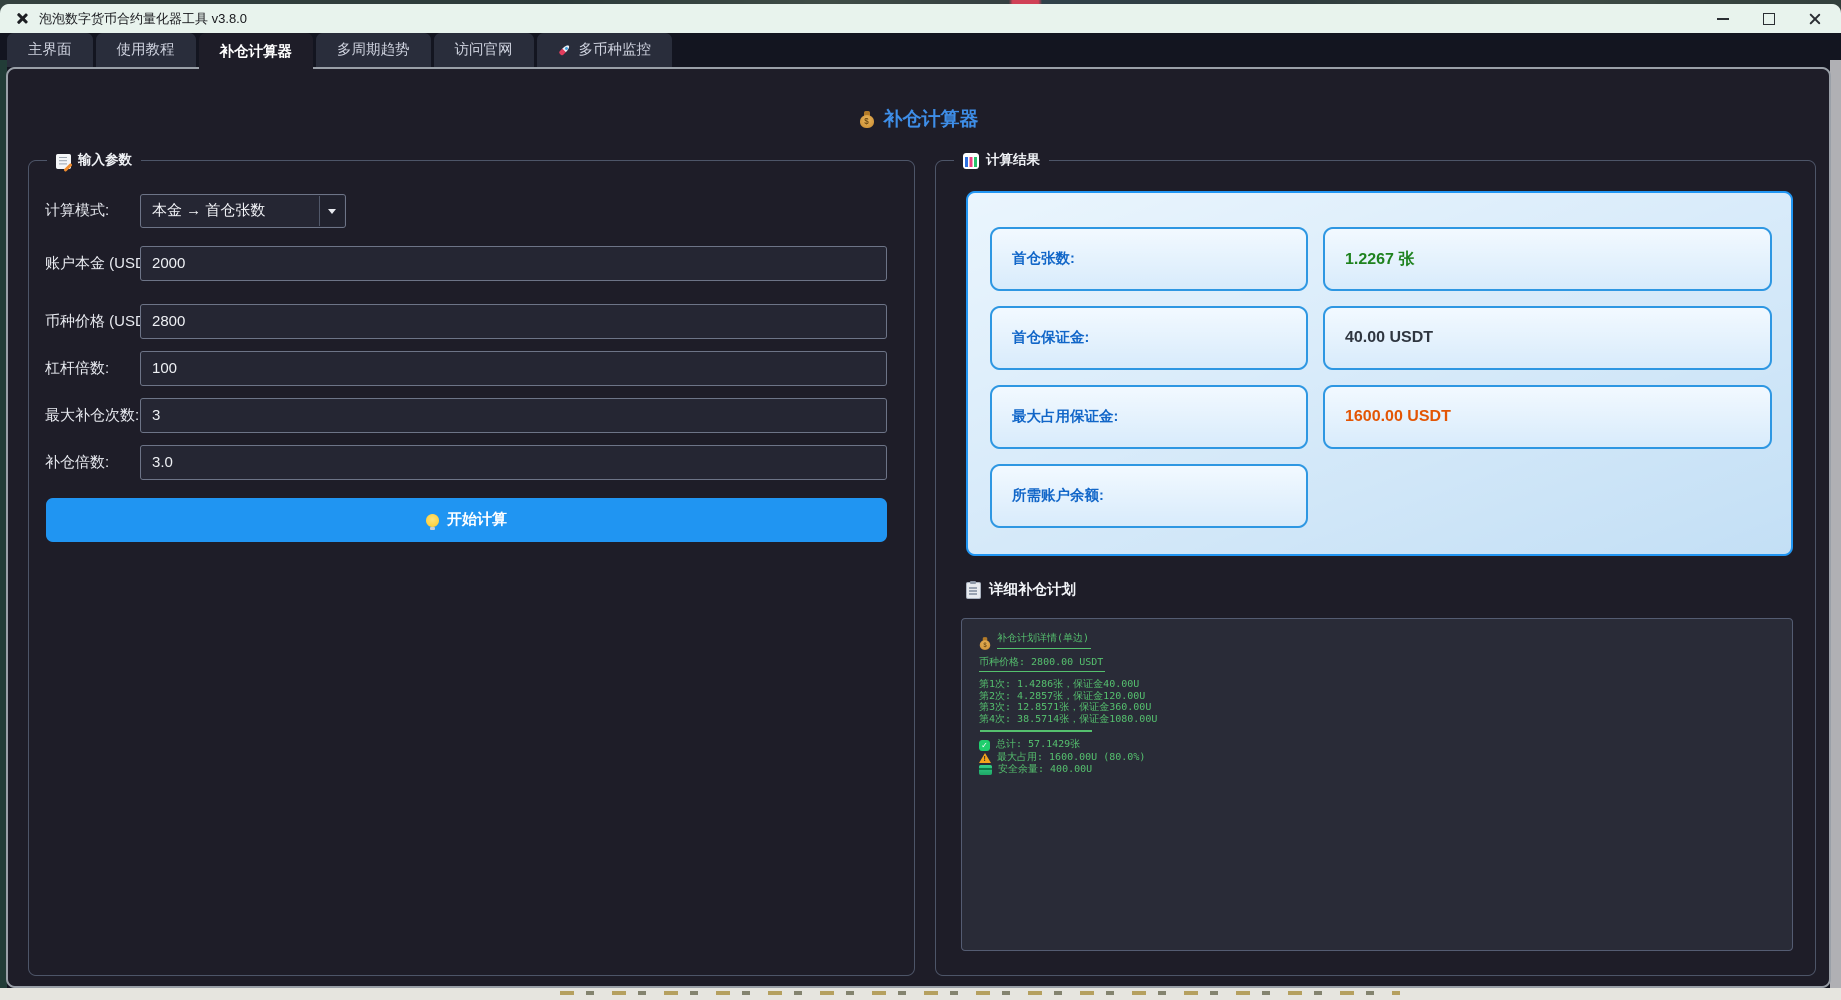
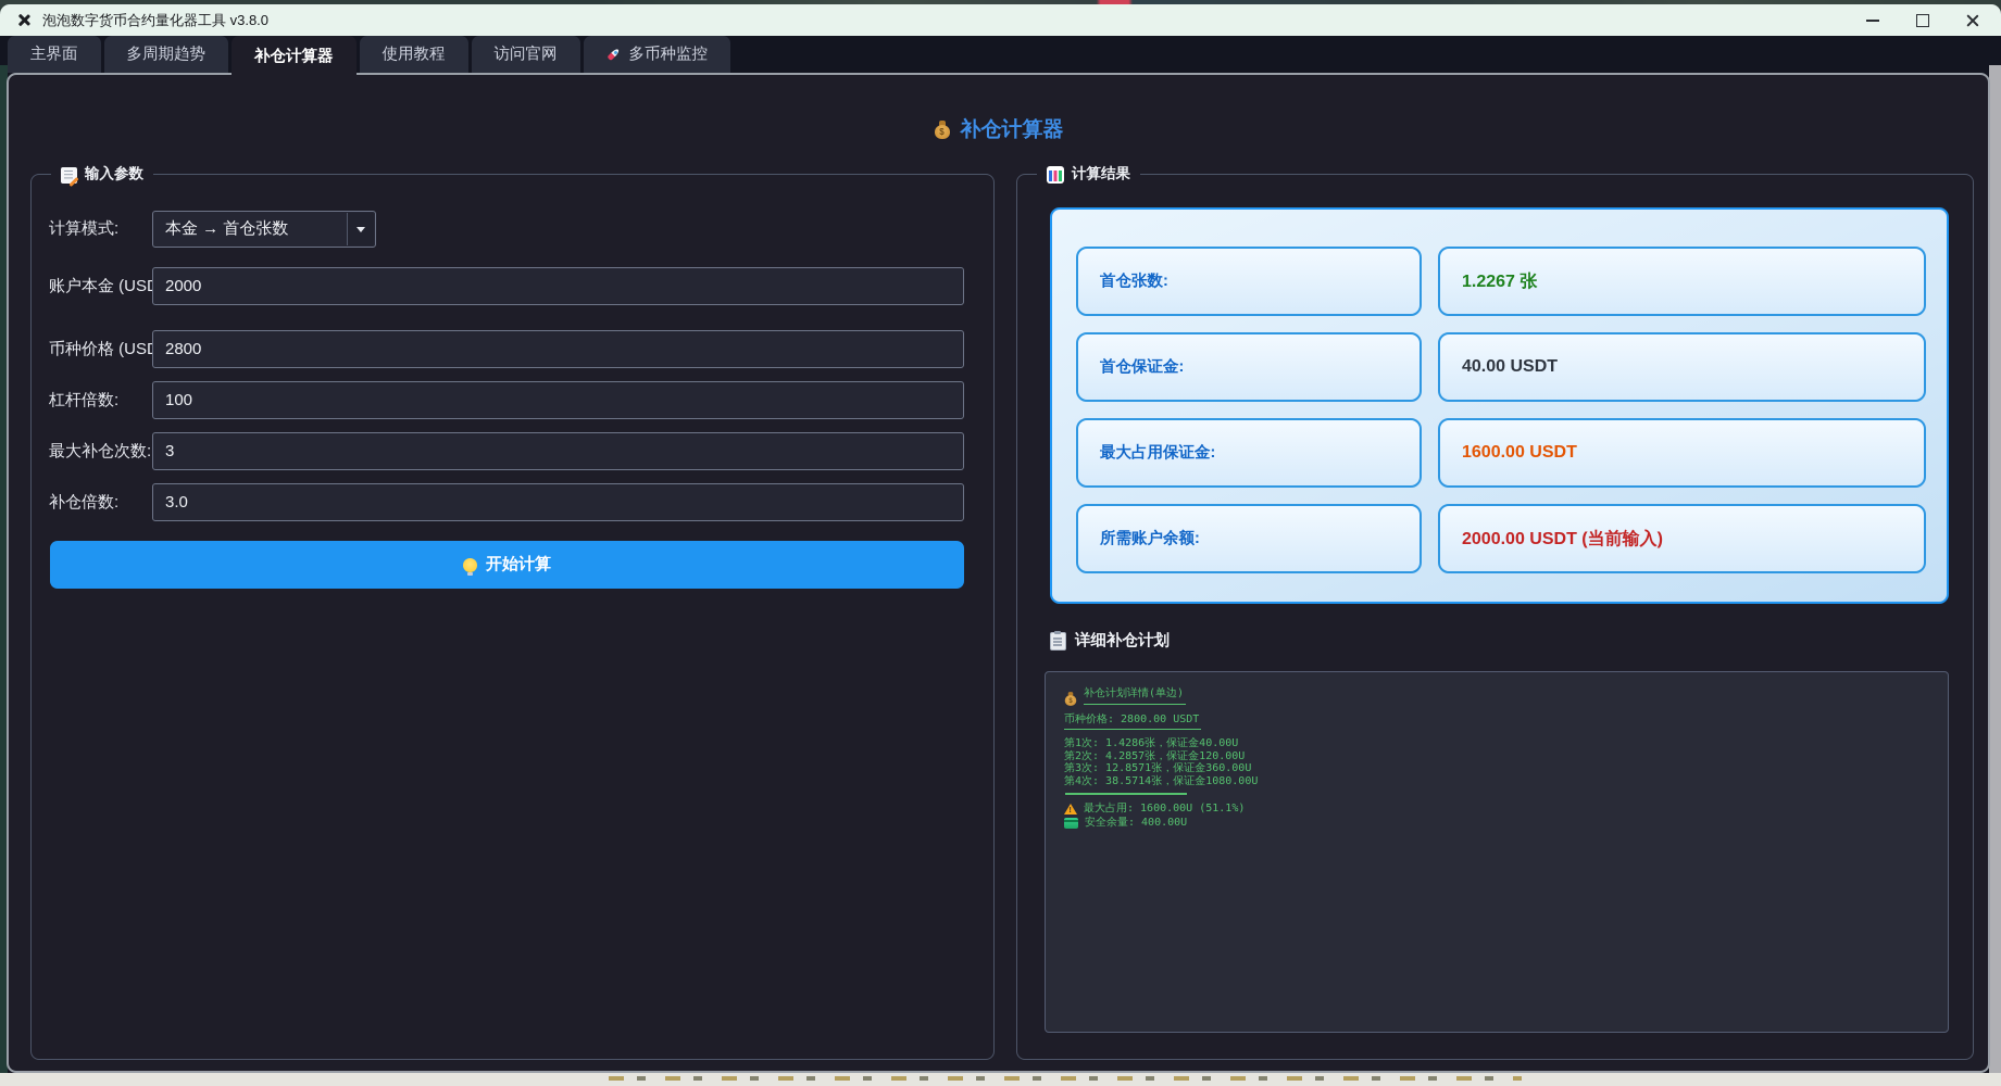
  泡泡数字货币合约量化器工具 v3.8.0
  主界面
- 使用教程
+ 多周期趋势
  补仓计算器
- 多周期趋势
+ 使用教程
  访问官网
  多币种监控
  补仓计算器
  输入参数
  计算模式:
  本金 → 首仓张数
  2000
  2800
  杠杆倍数:
  100
  最大补仓次数:
  3
  补仓倍数:
  3.0
  开始计算
  计算结果
  首仓张数:
  1.2267 张
  首仓保证金:
  40.00 USDT
  最大占用保证金:
  1600.00 USDT
  所需账户余额:
+ 2000.00 USDT (当前输入)
  详细补仓计划
  补仓计划详情(单边)
  币种价格: 2800.00 USDT
  第1次: 1.4286张，保证金40.00U
  第2次: 4.2857张，保证金120.00U
  第3次: 12.8571张，保证金360.00U
  第4次: 38.5714张，保证金1080.00U
- 总计: 57.1429张
- 最大占用: 1600.00U (80.0%)
+ 最大占用: 1600.00U (51.1%)
  安全余量: 400.00U
